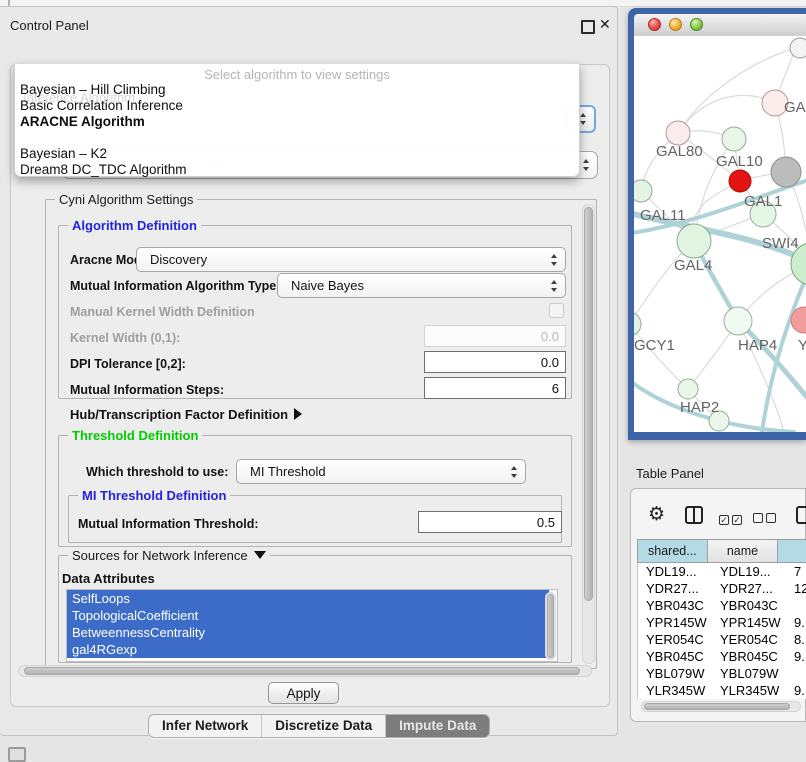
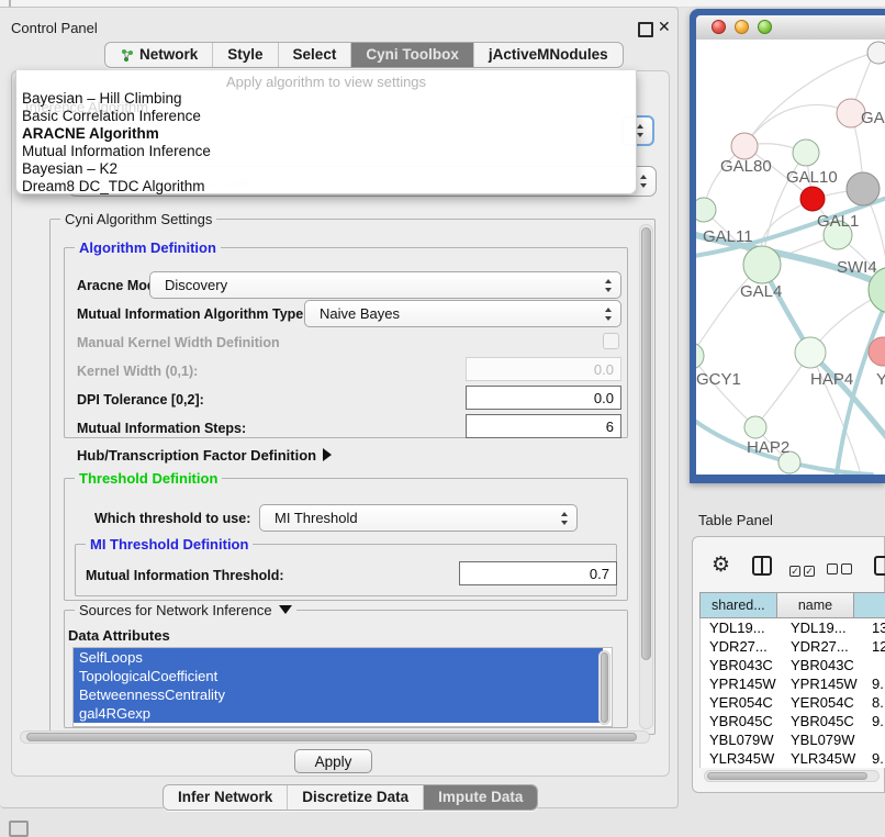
  Control Panel
  ✕
+ Network
+ Style
+ Select
+ Cyni Toolbox
+ jActiveMNodules
  Inference Algorithm
- Select algorithm to view settings
+ Apply algorithm to view settings
  Bayesian – Hill Climbing
  Basic Correlation Inference
  ARACNE Algorithm
+ Mutual Information Inference
  Bayesian – K2
  Dream8 DC_TDC Algorithm
  Cyni Algorithm Settings
  Algorithm Definition
  Aracne Mo
  Discovery
  Mutual Information Algorithm Type
  Naive Bayes
  Manual Kernel Width Definition
  Kernel Width (0,1):
  0.0
  DPI Tolerance [0,2]:
  0.0
  Mutual Information Steps:
  6
  Hub/Transcription Factor Definition
  Threshold Definition
  Which threshold to use:
  MI Threshold
  MI Threshold Definition
  Mutual Information Threshold:
- 0.5
+ 0.7
  Sources for Network Inference
  Data Attributes
  SelfLoops
  TopologicalCoefficient
  BetweennessCentrality
  gal4RGexp
  Apply
  Infer Network
  Discretize Data
  Impute Data
  GAL80
  GAL10
  GAL1
  GAL11
  SWI4
  GAL4
  GCY1
  HAP4
  Y
  HAP2
  Table Panel
  ⚙
  ✓ ✓
  shared...
  name
  YDL19...
  YDL19...
- 7
+ 13
  YDR27...
  YDR27...
  12
  YBR043C
  YBR043C
  YPR145W
  YPR145W
  9.
  YER054C
  YER054C
  8.
  YBR045C
  YBR045C
  9.
  YBL079W
  YBL079W
  YLR345W
  YLR345W
  9.
